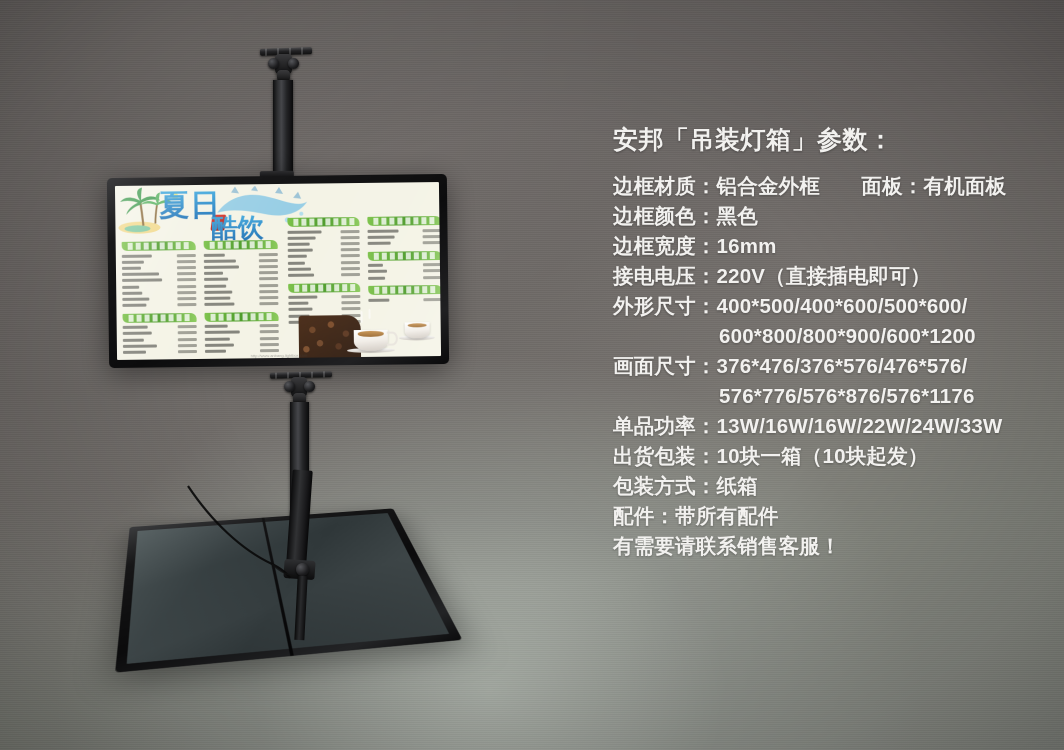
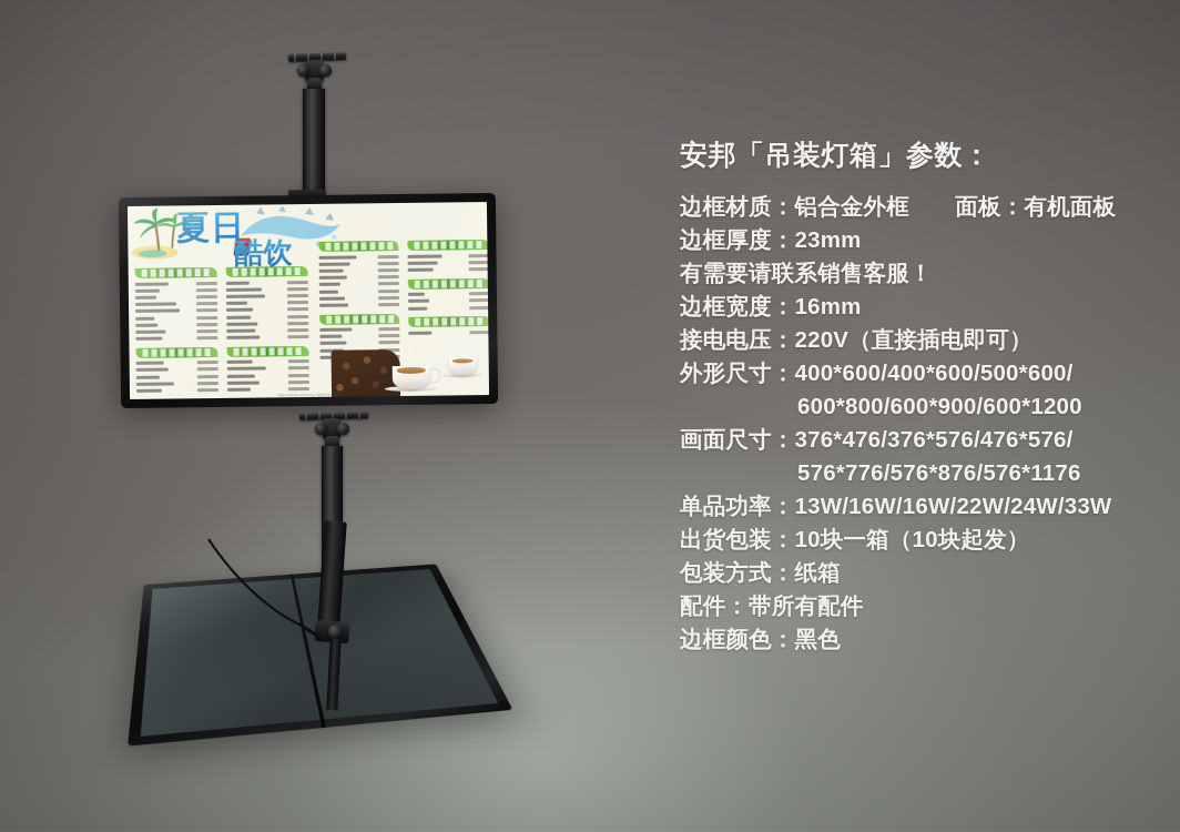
  安邦「吊装灯箱」参数：
  边框材质：铝合金外框 面板：有机面板
+ 边框厚度：23mm
- 边框颜色：黑色
+ 有需要请联系销售客服！
  边框宽度：16mm
  接电电压：220V（直接插电即可）
- 外形尺寸：400*500/400*600/500*600/
+ 外形尺寸：400*600/400*600/500*600/
- 600*800/800*900/600*1200
+ 600*800/600*900/600*1200
  画面尺寸：376*476/376*576/476*576/
  576*776/576*876/576*1176
  单品功率：13W/16W/16W/22W/24W/33W
  出货包装：10块一箱（10块起发）
  包装方式：纸箱
  配件：带所有配件
- 有需要请联系销售客服！
+ 边框颜色：黑色
